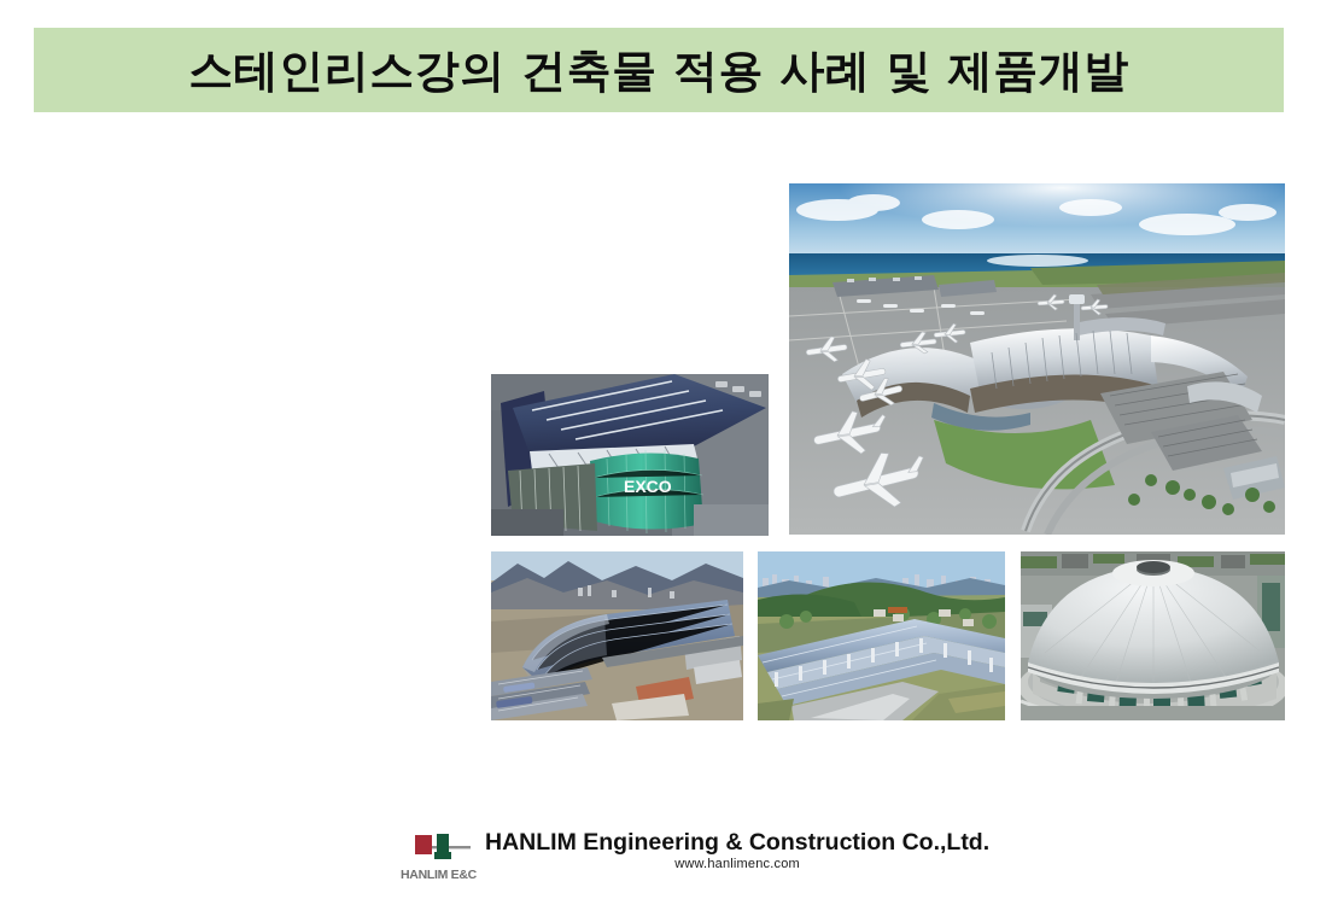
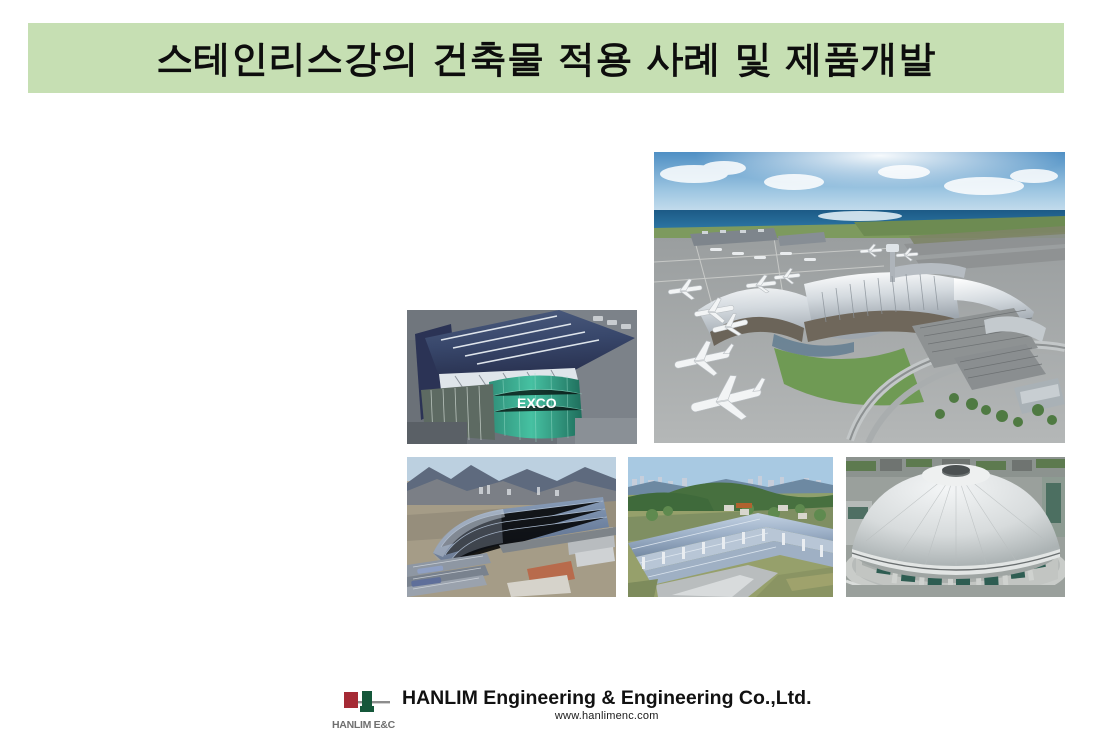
  스테인리스강의 건축물 적용 사례 및 제품개발
  EXCO
  HANLIM E&C
- HANLIM Engineering & Construction Co.,Ltd.
+ HANLIM Engineering & Engineering Co.,Ltd.
  www.hanlimenc.com
